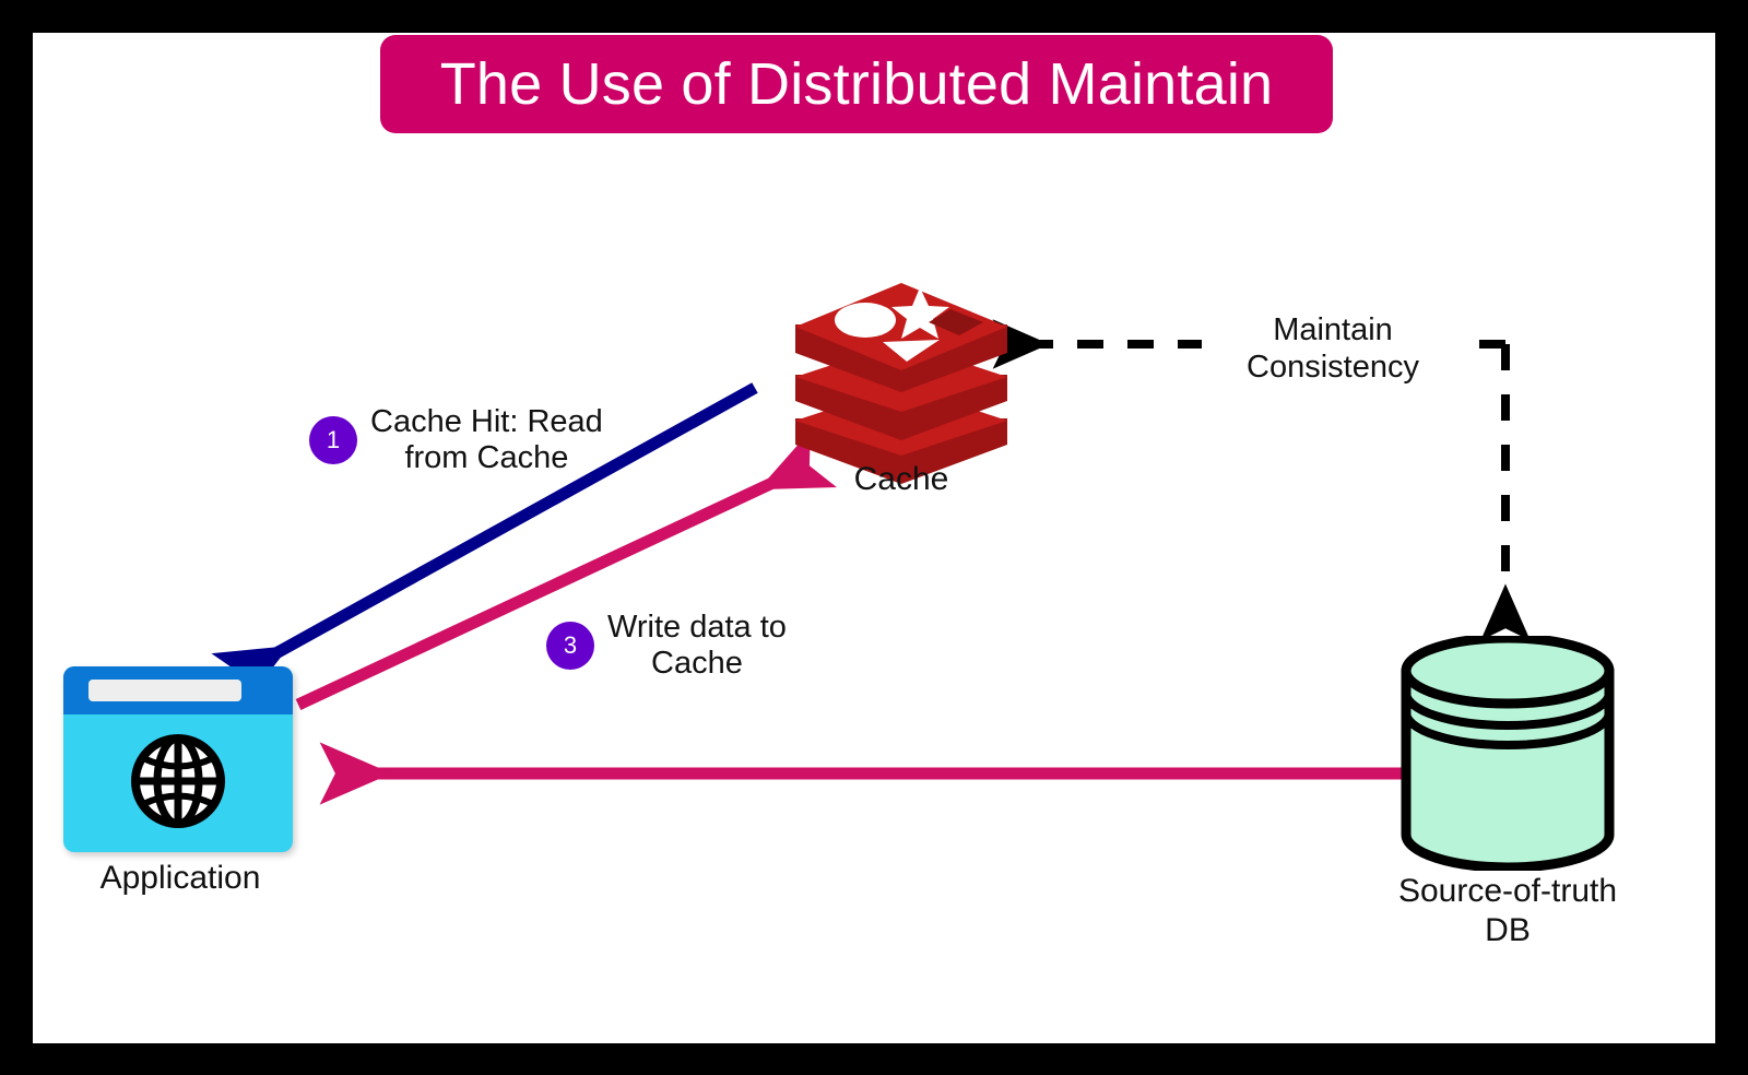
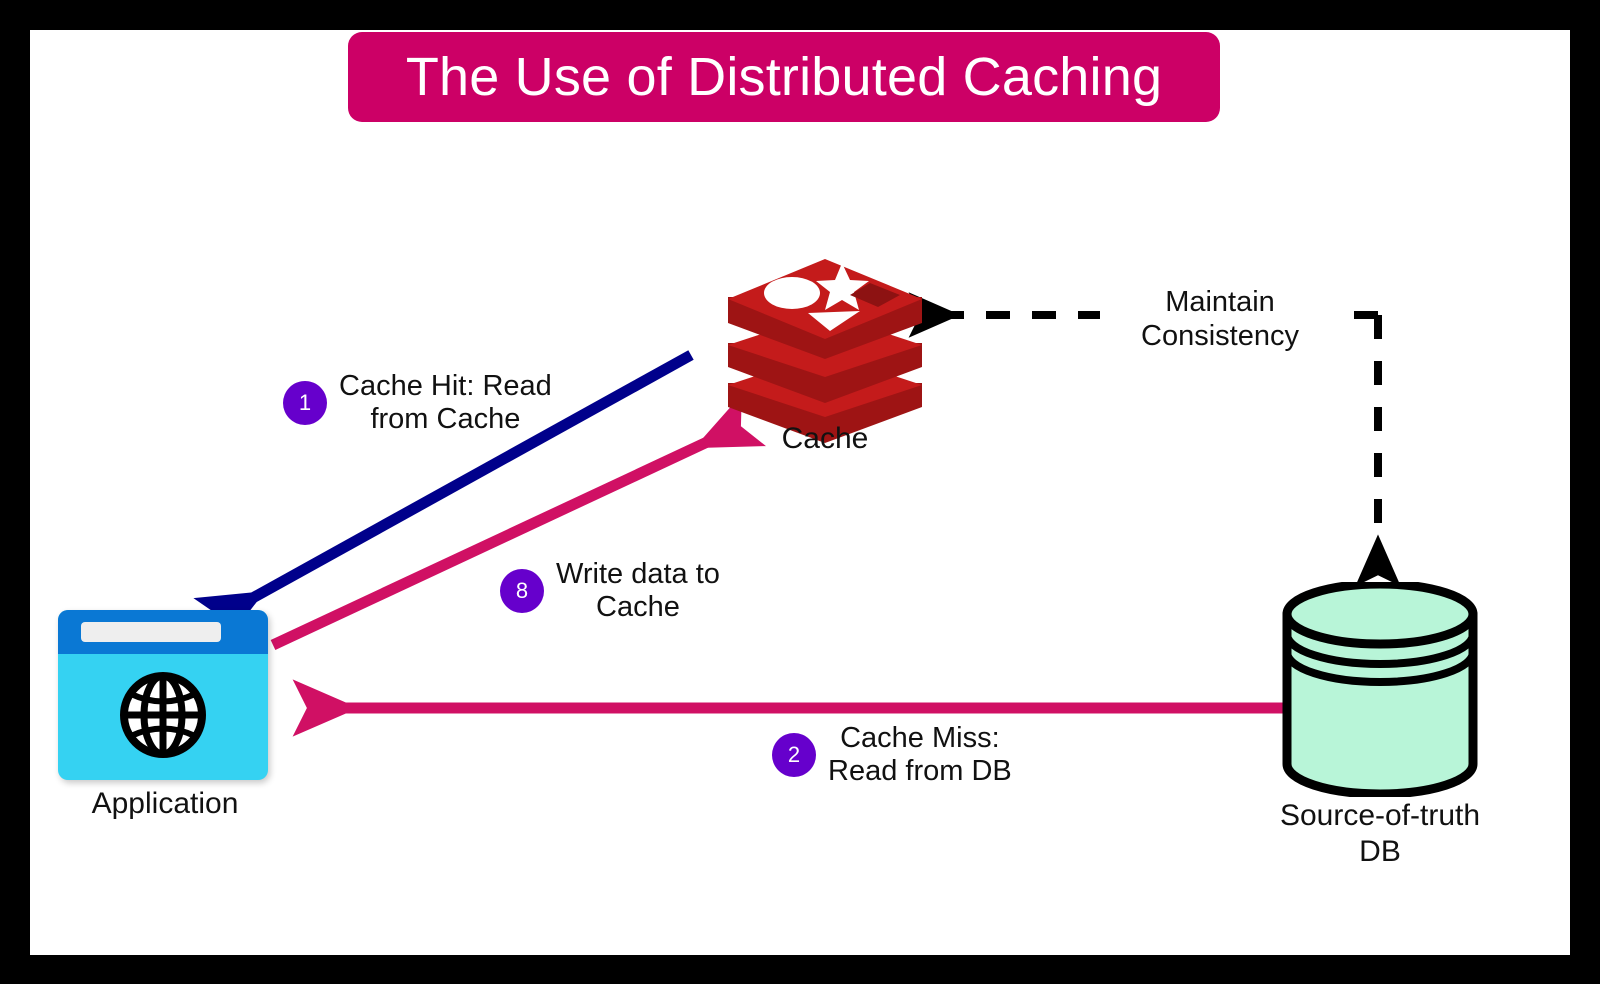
- The Use of Distributed Maintain
+ The Use of Distributed Caching
  Cache
  Application
  Source-of-truth
  DB
  1
  Cache Hit: Read
  from Cache
- 3
+ 8
  Write data to
  Cache
+ 2
+ Cache Miss:
+ Read from DB
  Maintain
  Consistency
